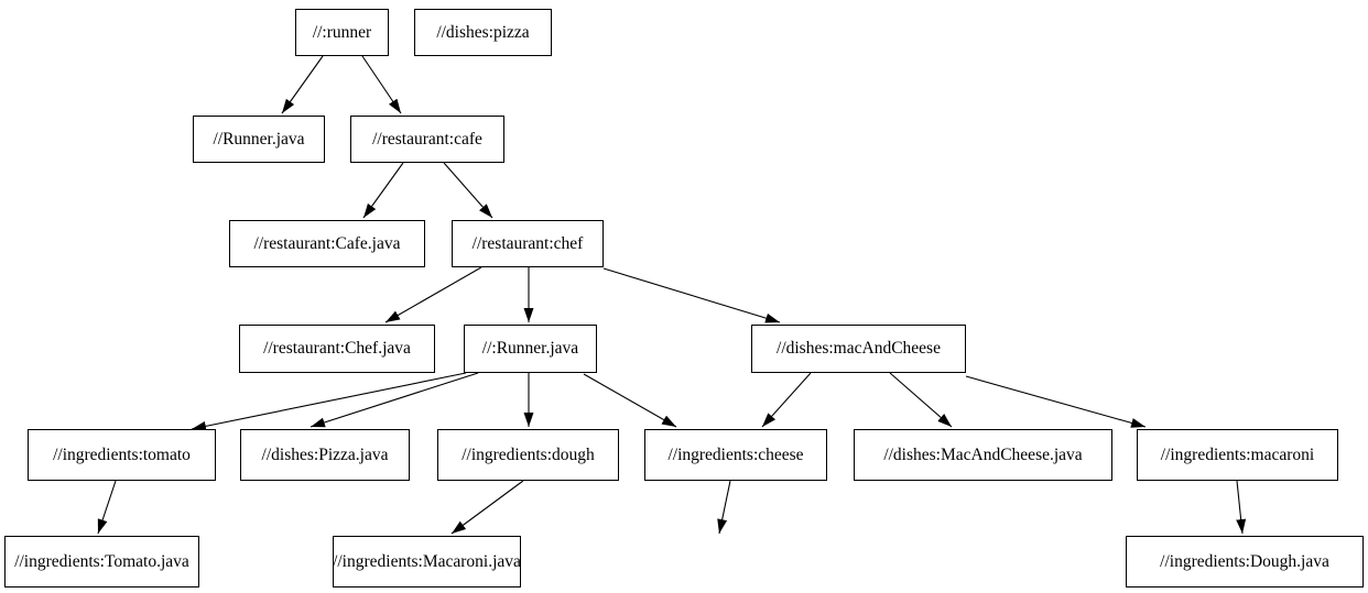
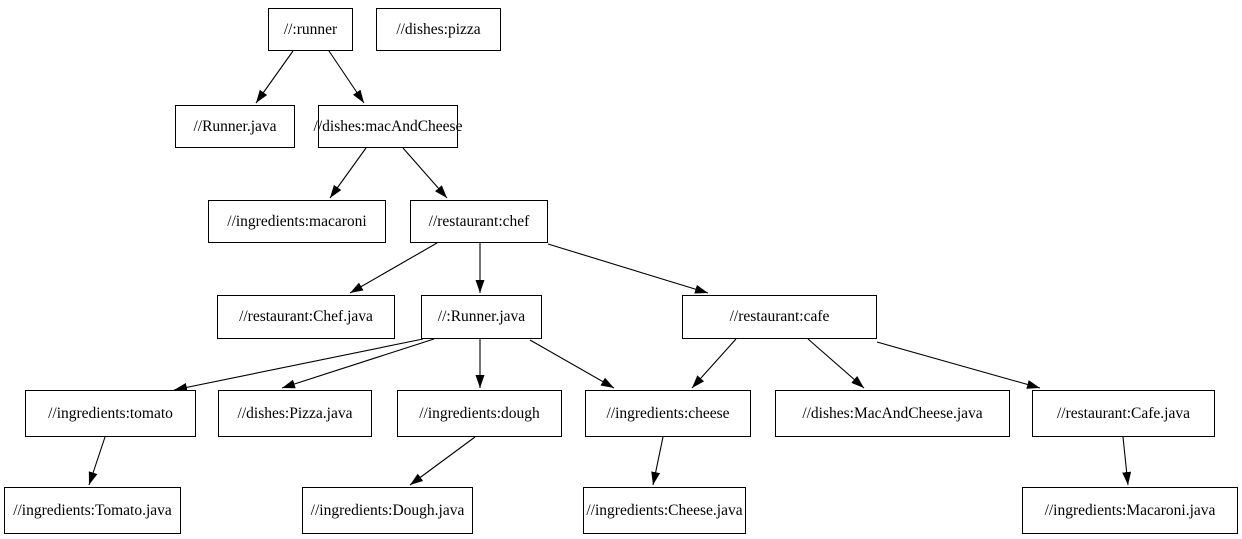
  //:runner
  //dishes:pizza
  //Runner.java
- //restaurant:cafe
+ //dishes:macAndCheese
- //restaurant:Cafe.java
+ //ingredients:macaroni
  //restaurant:chef
  //restaurant:Chef.java
  //:Runner.java
- //dishes:macAndCheese
+ //restaurant:cafe
  //ingredients:tomato
  //dishes:Pizza.java
  //ingredients:dough
  //ingredients:cheese
  //dishes:MacAndCheese.java
- //ingredients:macaroni
+ //restaurant:Cafe.java
  //ingredients:Tomato.java
- //ingredients:Macaroni.java
+ //ingredients:Dough.java
+ //ingredients:Cheese.java
- //ingredients:Dough.java
+ //ingredients:Macaroni.java
